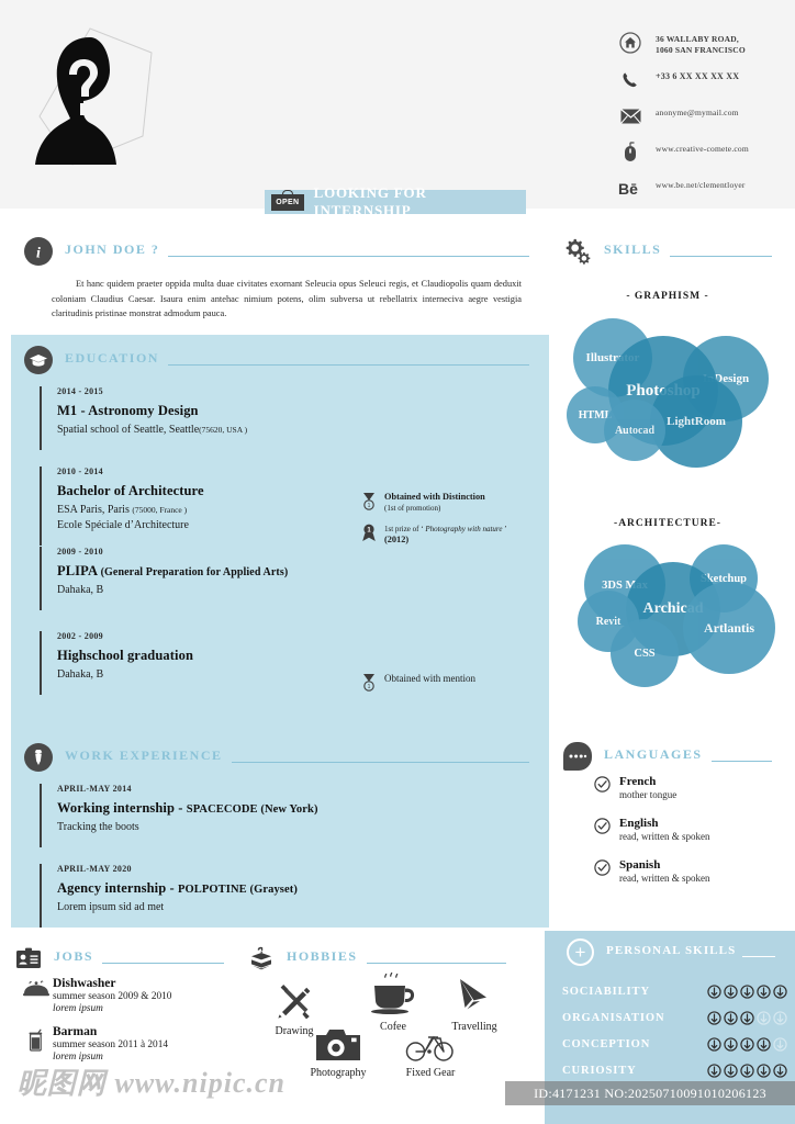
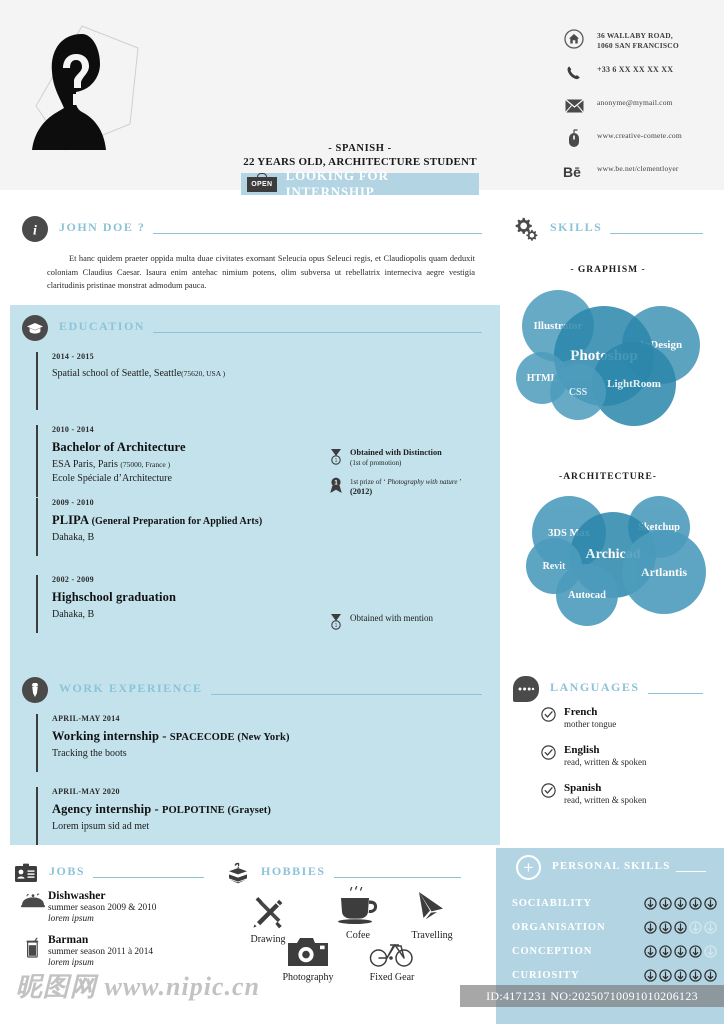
+ - SPANISH -
+ 22 YEARS OLD, ARCHITECTURE STUDENT
  LOOKING FOR INTERNSHIP
  36 WALLABY ROAD,
  1060 SAN FRANCISCO
  +33 6 XX XX XX XX
  anonyme@mymail.com
  www.creative-comete.com
  Bē
  www.be.net/clementloyer
  i
  JOHN DOE ?
  Et hanc quidem praeter oppida multa duae civitates exornant Seleucia opus Seleuci regis, et Claudiopolis quam deduxit coloniam Claudius Caesar. Isaura enim antehac nimium potens, olim subversa ut rebellatrix interneciva aegre vestigia claritudinis pristinae monstrat admodum pauca.
  EDUCATION
  2014 - 2015
- M1 - Astronomy Design
  Spatial school of Seattle, Seattle(75620, USA )
  2010 - 2014
  Bachelor of Architecture
  ESA Paris, Paris (75000, France )
  Ecole Spéciale d’Architecture
  2009 - 2010
  PLIPA (General Preparation for Applied Arts)
  Dahaka, B
  2002 - 2009
  Highschool graduation
  Dahaka, B
  Obtained with Distinction
  (1st of promotion)
  1st prize of ‘ Photography with nature ’
  (2012)
  Obtained with mention
  WORK EXPERIENCE
  APRIL-MAY 2014
  Working internship - SPACECODE (New York)
  Tracking the boots
  APRIL-MAY 2020
  Agency internship - POLPOTINE (Grayset)
  Lorem ipsum sid ad met
  SKILLS
  - GRAPHISM -
  Illustrator
  InDesign
  Photoshop
  LightRoom
  HTML
- Autocad
+ CSS
  -ARCHITECTURE-
  3DS Max
  Sketchup
  Archic
  Artlantis
  Revit
- CSS
+ Autocad
  LANGUAGES
  French
  mother tongue
  English
  read, written & spoken
  Spanish
  read, written & spoken
  JOBS
  Dishwasher
  summer season 2009 & 2010
  lorem ipsum
  Barman
  summer season 2011 à 2014
  lorem ipsum
  HOBBIES
  Drawing
  Cofee
  Travelling
  Photography
  Fixed Gear
  +
  PERSONAL SKILLS
  SOCIABILITY
  ORGANISATION
  CONCEPTION
  CURIOSITY
  昵图网 www.nipic.cn
  ID:4171231 NO:20250710091010206123
